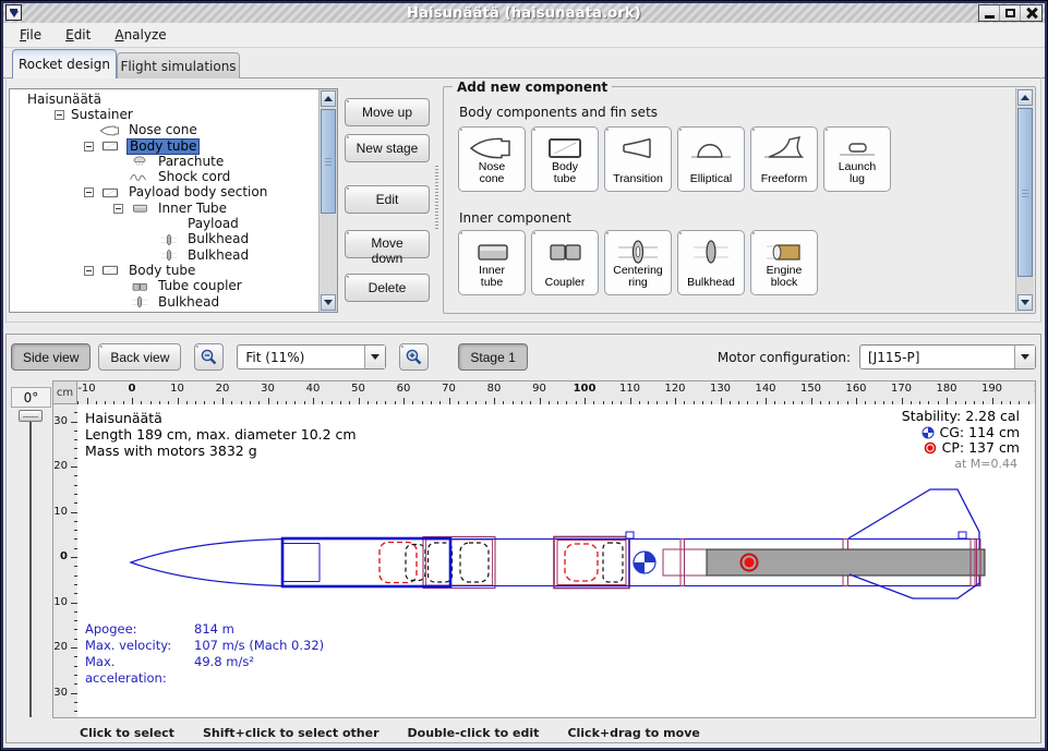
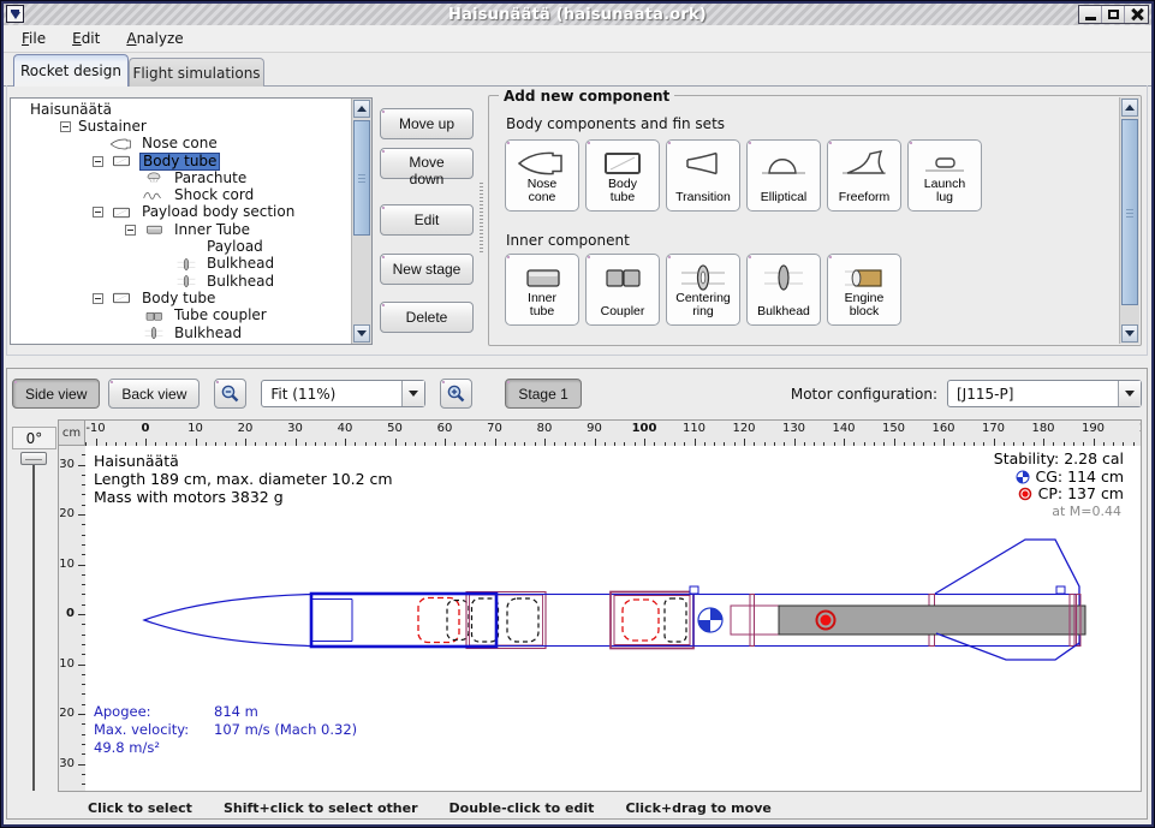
  Haisunäätä (haisunaata.ork)
  File
  Edit
  Analyze
  Rocket design
  Flight simulations
  Haisunäätä
  Sustainer
  Nose cone
  Body tube
  Parachute
  Shock cord
  Payload body section
  Inner Tube
  Payload
  Bulkhead
  Bulkhead
  Body tube
  Tube coupler
  Bulkhead
  Move up
- New stage
+ Move down
  Edit
- Move down
+ New stage
  Delete
  Add new component
  Body components and fin sets
  Nose cone
  Body tube
  Transition
  Elliptical
  Freeform
  Launch lug
  Inner component
  Inner tube
  Coupler
  Centering ring
  Bulkhead
  Engine block
  Side view
  Back view
  Fit (11%)
  Stage 1
  Motor configuration:
  [J115-P]
  0°
  cm
  -10
  0
  10
  20
  30
  40
  50
  60
  70
  80
  90
  100
  110
  120
  130
  140
  150
  160
  170
  180
  190
  0
  10
  20
  30
  Haisunäätä
  Length 189 cm, max. diameter 10.2 cm
  Mass with motors 3832 g
  Stability: 2.28 cal
  CG: 114 cm
  CP: 137 cm
  at M=0.44
  Apogee:
  814 m
  Max. velocity:
  107 m/s (Mach 0.32)
- Max. acceleration:
  49.8 m/s²
  Click to select
  Shift+click to select other
  Double-click to edit
  Click+drag to move
